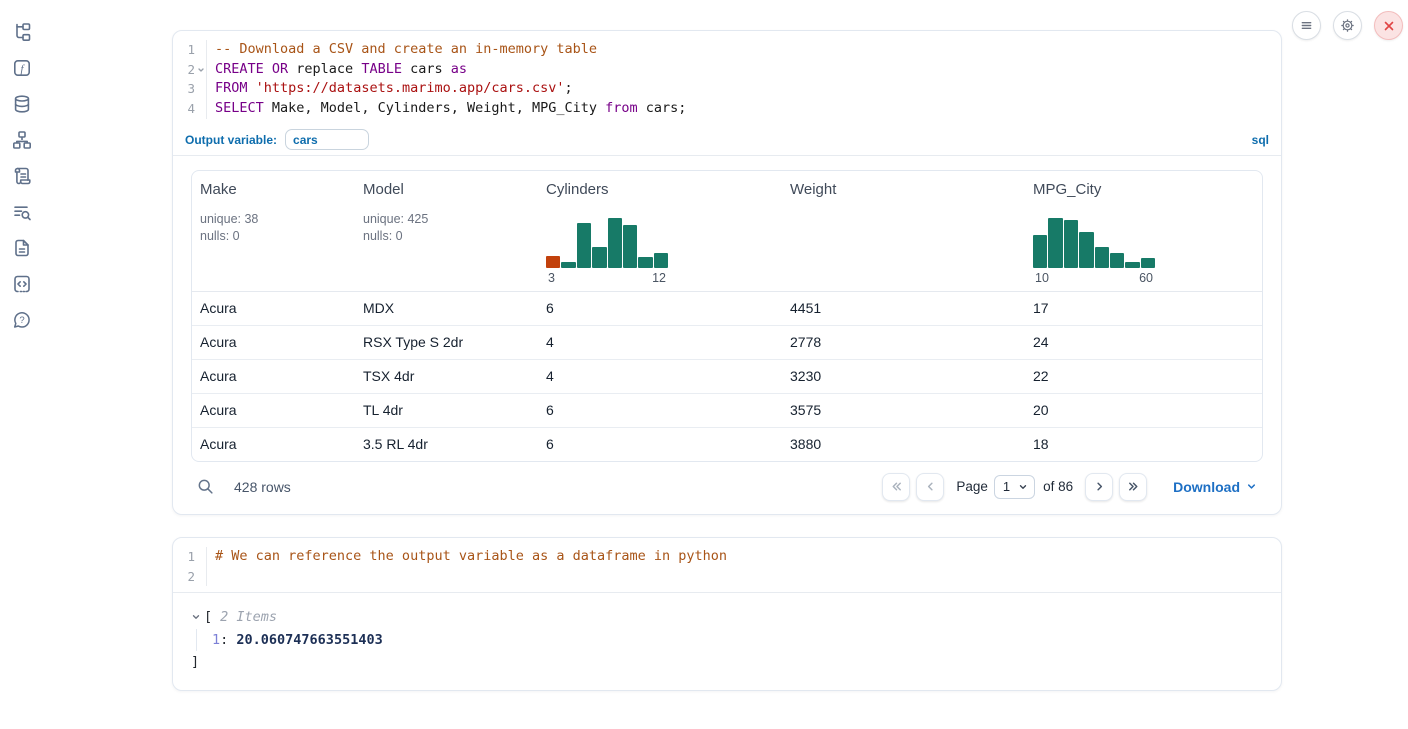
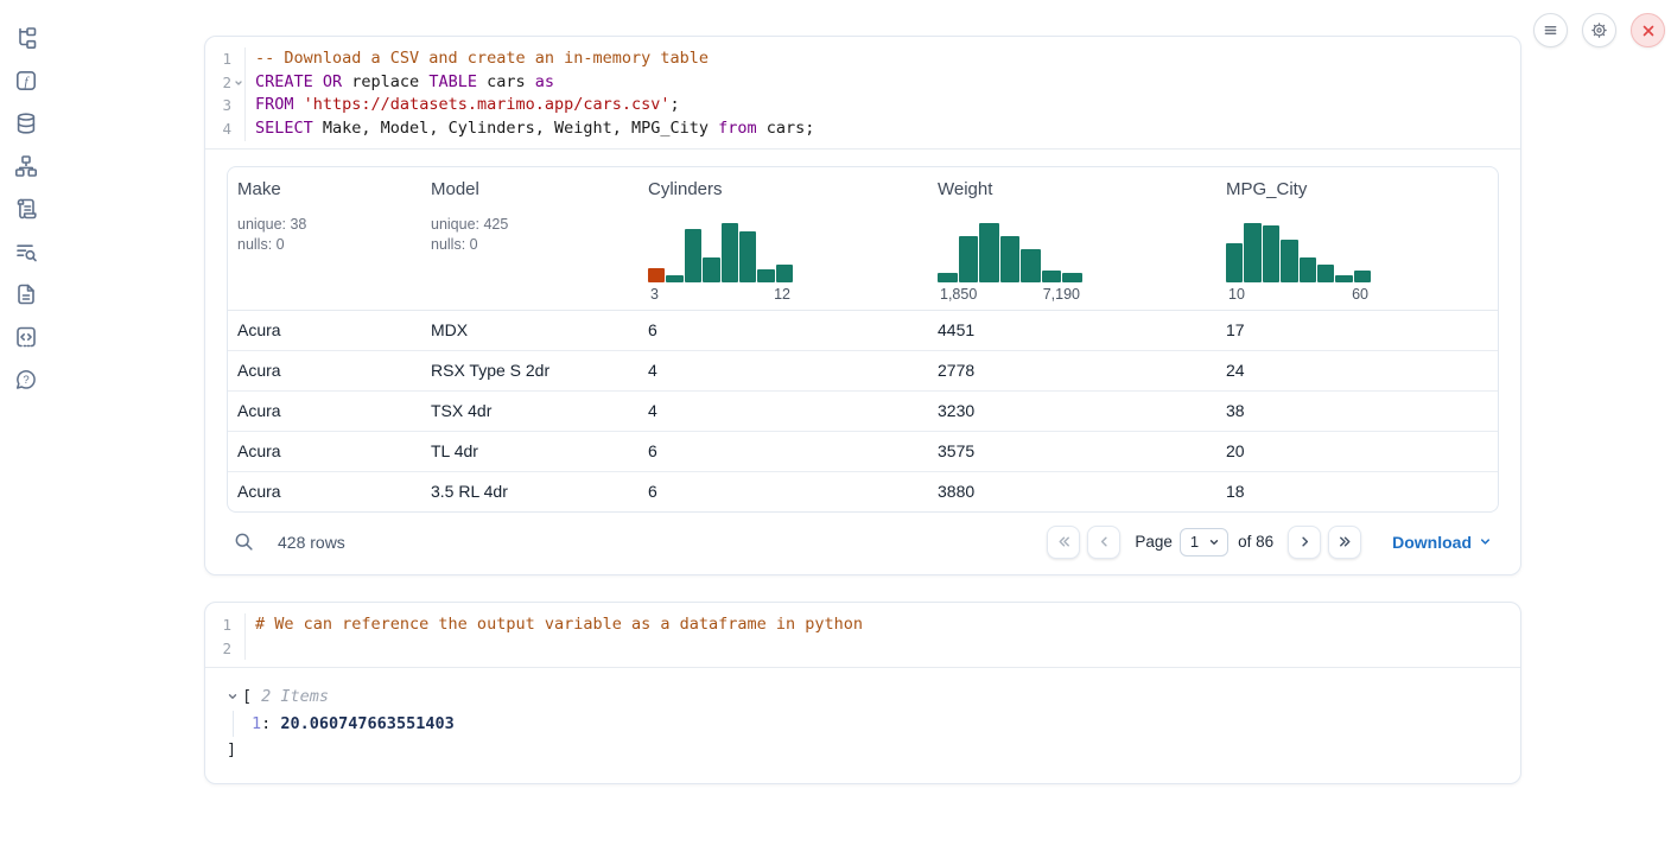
  f
  ?
  1
  -- Download a CSV and create an in-memory table
  2
  CREATE OR replace TABLE cars as
  3
  FROM 'https://datasets.marimo.app/cars.csv';
  4
  SELECT Make, Model, Cylinders, Weight, MPG_City from cars;
- Output variable:
- cars
- sql
  Make
  unique: 38
  nulls: 0
  Model
  unique: 425
  nulls: 0
  Cylinders
  3
  12
  Weight
+ 1,850
+ 7,190
  MPG_City
  10
  60
  Acura
  MDX
  6
  4451
  17
  Acura
  RSX Type S 2dr
  4
  2778
  24
  Acura
  TSX 4dr
  4
  3230
- 22
+ 38
  Acura
  TL 4dr
  6
  3575
  20
  Acura
  3.5 RL 4dr
  6
  3880
  18
  428 rows
  Page
  1
  of 86
  Download
  1
  # We can reference the output variable as a dataframe in python
  2
  [
  2 Items
  1: 20.060747663551403
  ]
